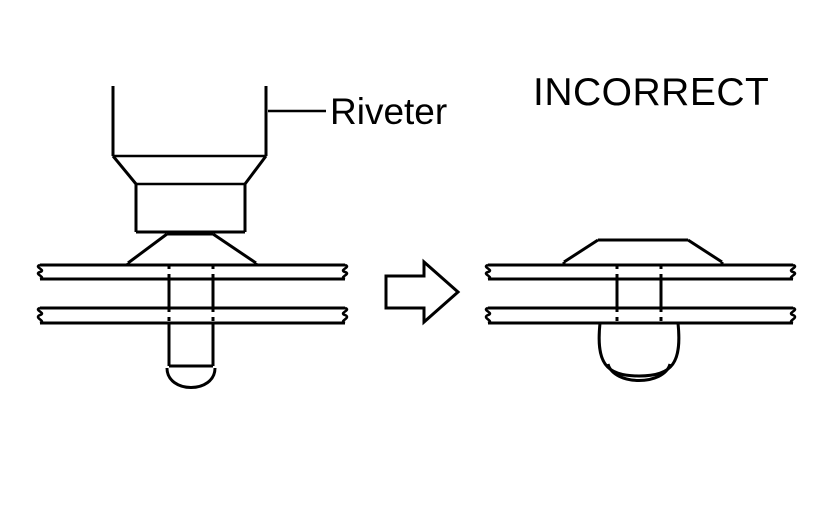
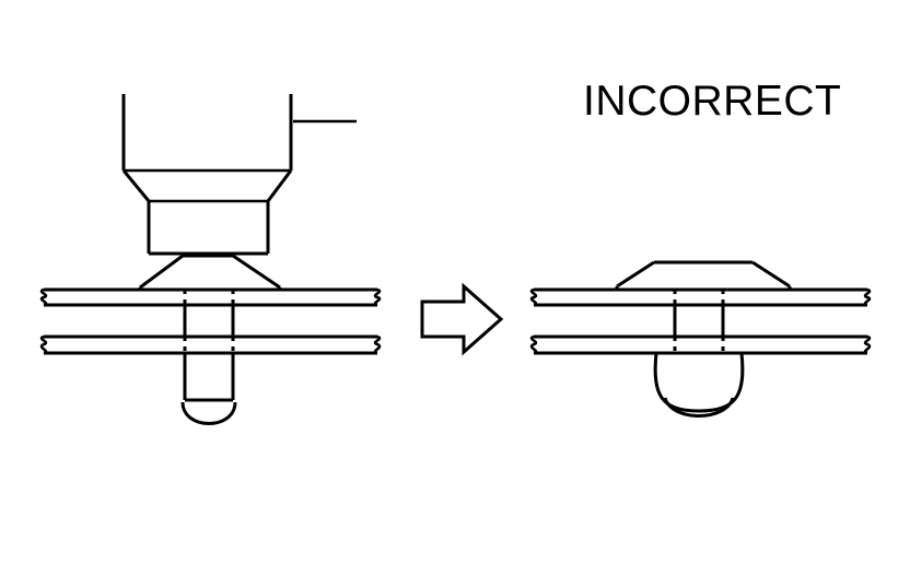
- Riveter
  INCORRECT
